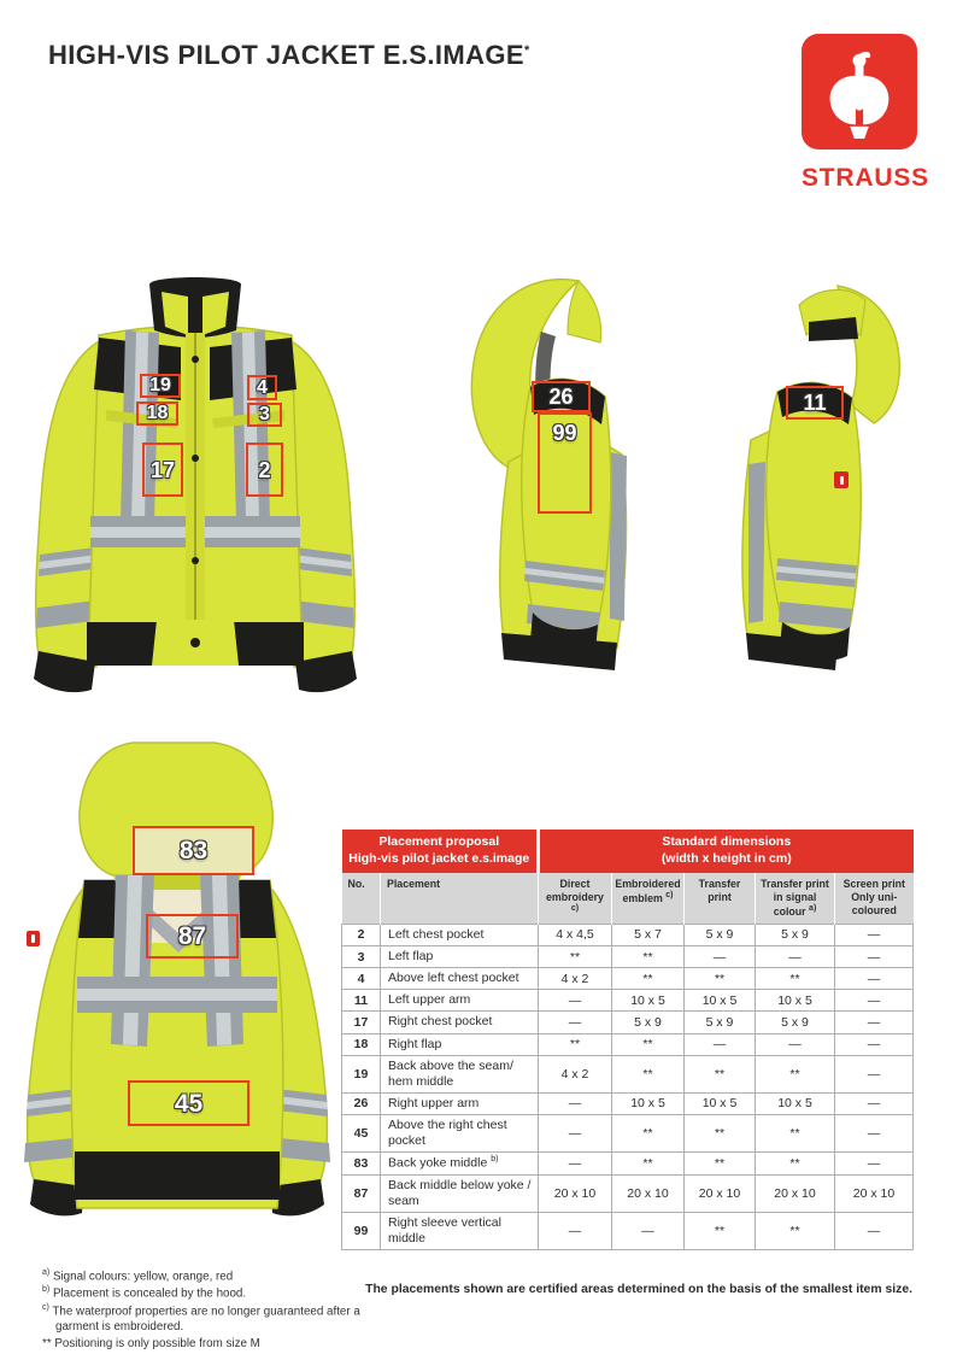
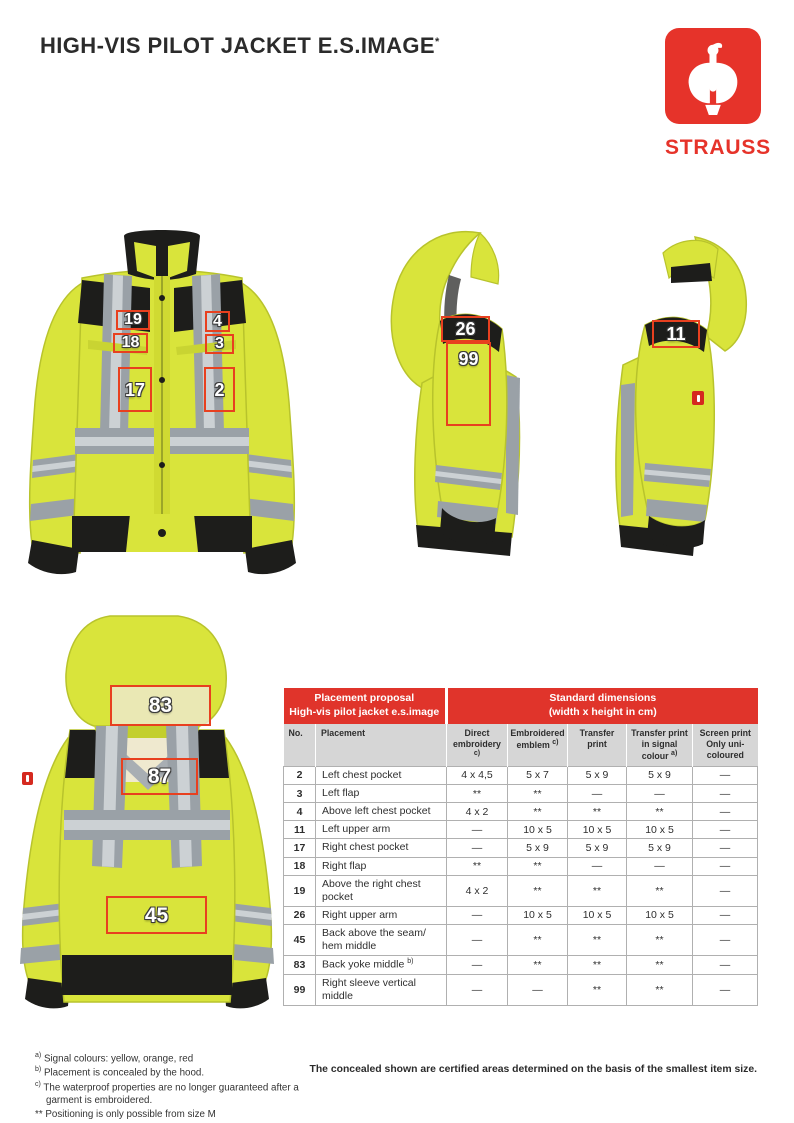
  HIGH-VIS PILOT JACKET E.S.IMAGE*
  STRAUSS
  19
  4
  18
  3
  17
  2
  26
  99
  11
  83
  87
  45
  Placement proposal High-vis pilot jacket e.s.image	Standard dimensions (width x height in cm)
  No.	Placement	Direct embroidery	Embroidered emblem	Transfer print	Transfer print in signal colour	Screen print Only uni-coloured
  2	Left chest pocket	4 x 4,5	5 x 7	5 x 9	5 x 9	—
  3	Left flap	**	**	—	—	—
  4	Above left chest pocket	4 x 2	**	**	**	—
  11	Left upper arm	—	10 x 5	10 x 5	10 x 5	—
  17	Right chest pocket	—	5 x 9	5 x 9	5 x 9	—
  18	Right flap	**	**	—	—	—
- 19	Back above the seam/ hem middle	4 x 2	**	**	**	—
+ 19	Above the right chest pocket	4 x 2	**	**	**	—
  26	Right upper arm	—	10 x 5	10 x 5	10 x 5	—
- 45	Above the right chest pocket	—	**	**	**	—
+ 45	Back above the seam/ hem middle	—	**	**	**	—
  83	Back yoke middle	—	**	**	**	—
- 87	Back middle below yoke / seam	20 x 10	20 x 10	20 x 10	20 x 10	20 x 10
  99	Right sleeve vertical middle	—	—	**	**	—
  Signal colours: yellow, orange, red
  Placement is concealed by the hood.
  The waterproof properties are no longer guaranteed after a garment is embroidered.
  ** Positioning is only possible from size M
- The placements shown are certified areas determined on the basis of the smallest item size.
+ The concealed shown are certified areas determined on the basis of the smallest item size.
